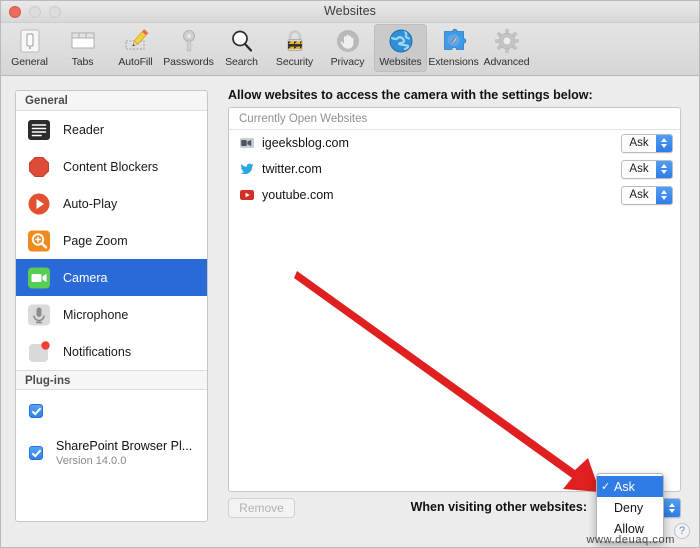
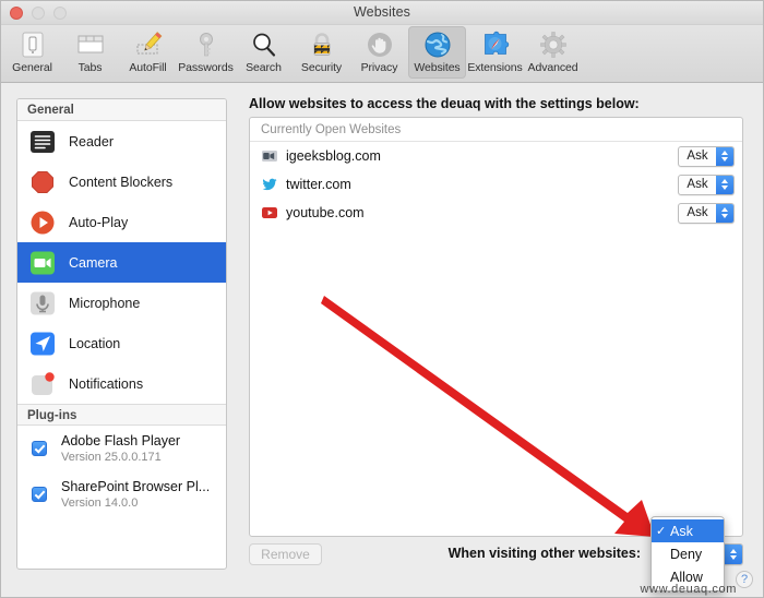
  Websites
  General
  Tabs
  AutoFill
  Passwords
  Search
  Security
  Privacy
  Websites
  Extensions
  Advanced
  General
  Reader
  Content Blockers
  Auto-Play
- Page Zoom
  Camera
  Microphone
+ Location
  Notifications
  Plug-ins
+ Adobe Flash Player
+ Version 25.0.0.171
  SharePoint Browser Pl...
  Version 14.0.0
- Allow websites to access the camera with the settings below:
+ Allow websites to access the deuaq with the settings below:
  Currently Open Websites
  igeeksblog.com
  Ask
  twitter.com
  Ask
  youtube.com
  Ask
  Remove
  When visiting other websites:
  ?
  ✓
  Ask
  Deny
  Allow
  www.deuaq.com
